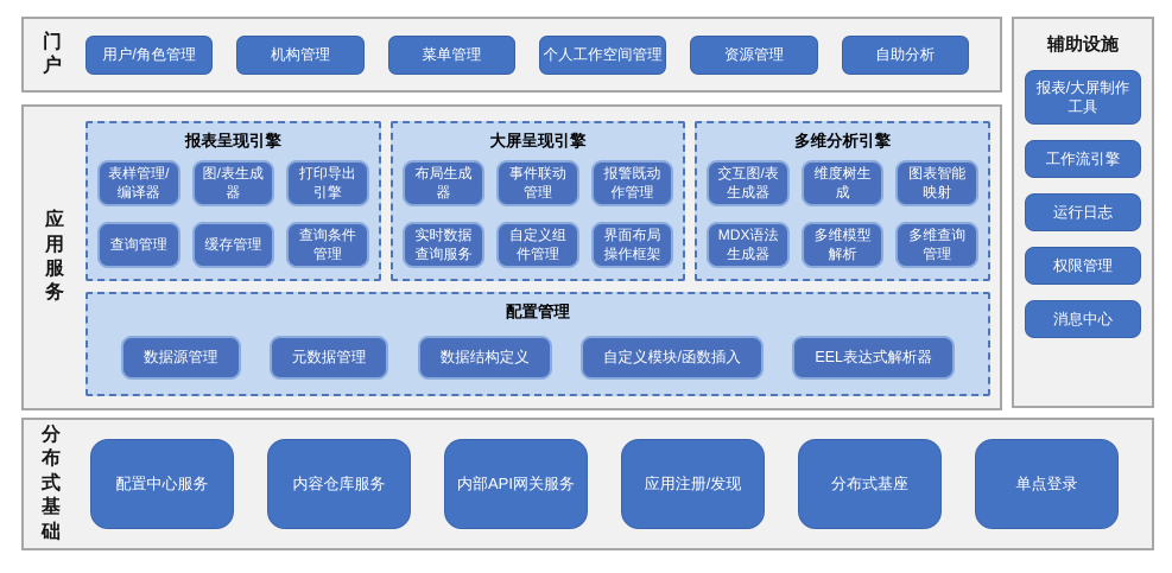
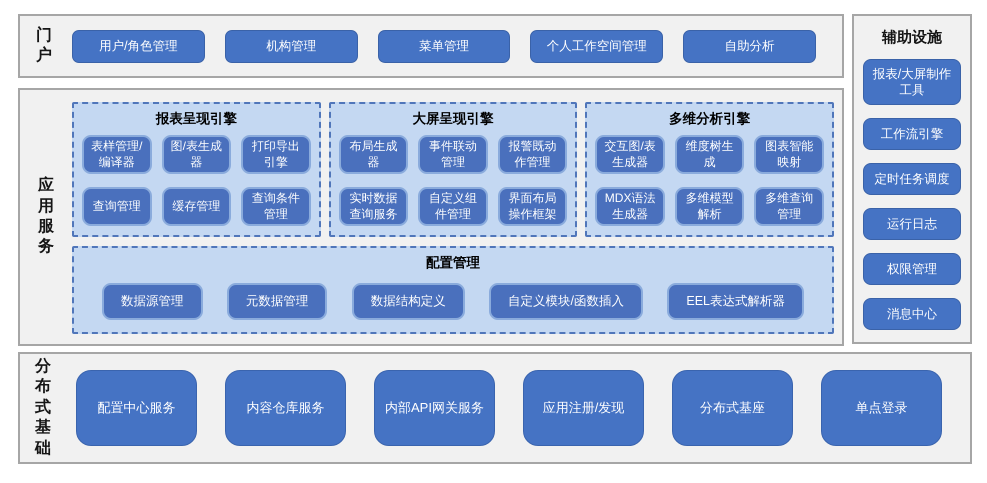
  门户
  用户/角色管理
  机构管理
  菜单管理
  个人工作空间管理
- 资源管理
  自助分析
  应用服务
  报表呈现引擎
  表样管理/编译器
  图/表生成器
  打印导出引擎
  查询管理
  缓存管理
  查询条件管理
  大屏呈现引擎
  布局生成器
  事件联动管理
  报警既动作管理
  实时数据查询服务
  自定义组件管理
  界面布局操作框架
  多维分析引擎
  交互图/表生成器
  维度树生成
  图表智能映射
  MDX语法生成器
  多维模型解析
  多维查询管理
  配置管理
  数据源管理
  元数据管理
  数据结构定义
  自定义模块/函数插入
  EEL表达式解析器
  辅助设施
  报表/大屏制作工具
  工作流引擎
+ 定时任务调度
  运行日志
  权限管理
  消息中心
  分布式基础
  配置中心服务
  内容仓库服务
  内部API网关服务
  应用注册/发现
  分布式基座
  单点登录
